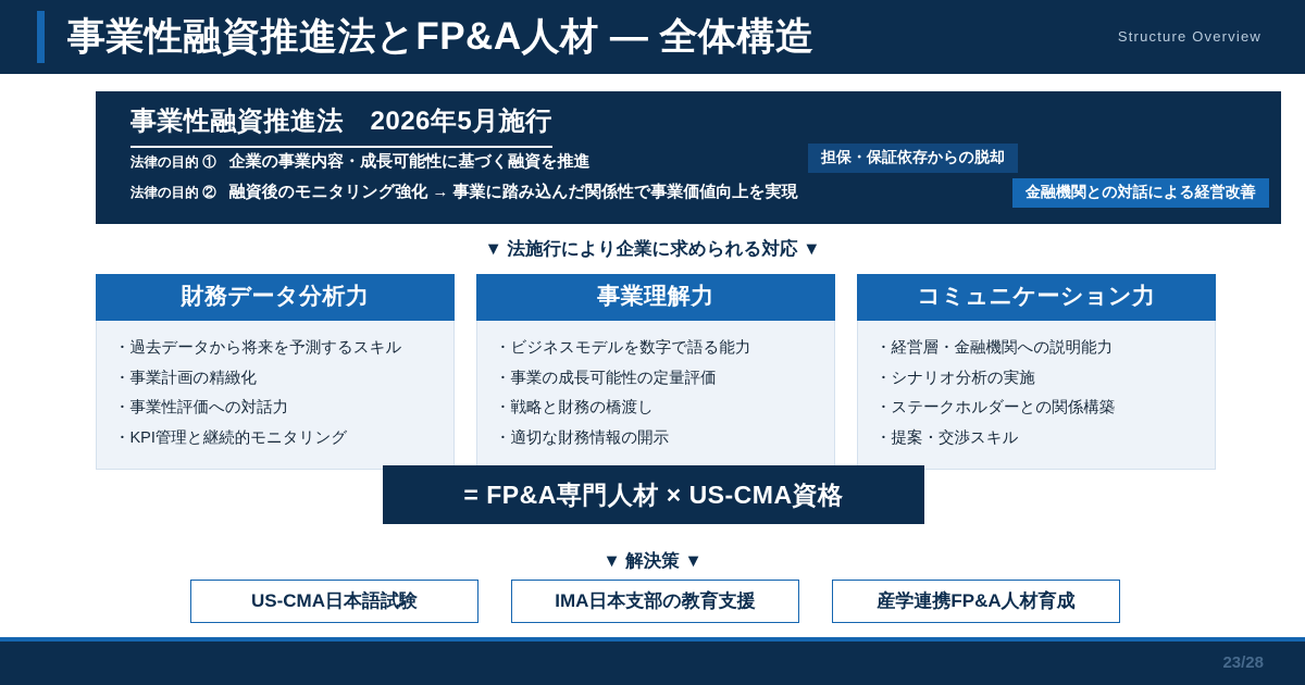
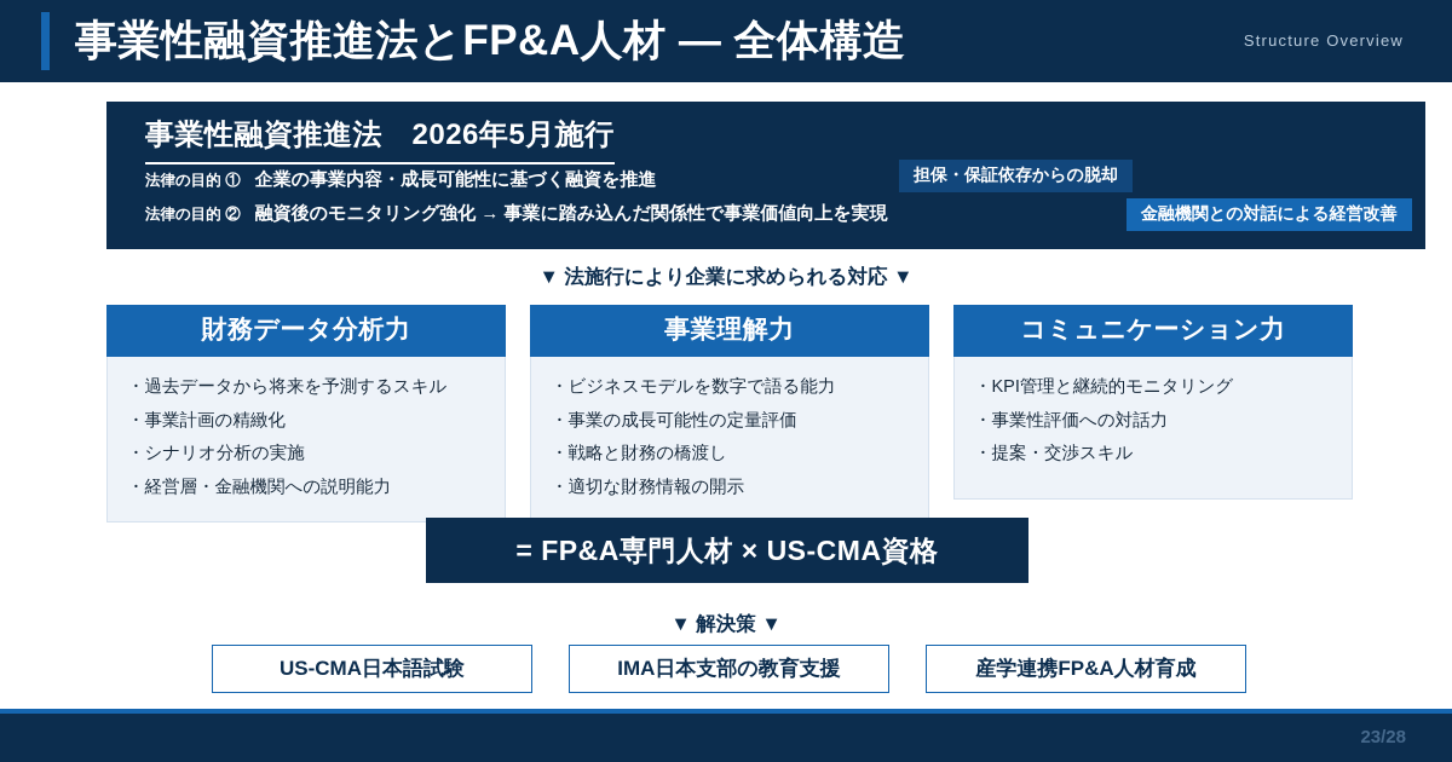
  事業性融資推進法とFP&A人材 ― 全体構造
  Structure Overview
  事業性融資推進法 2026年5月施行
  法律の目的 ①
  企業の事業内容・成長可能性に基づく融資を推進
  法律の目的 ②
  融資後のモニタリング強化 → 事業に踏み込んだ関係性で事業価値向上を実現
  担保・保証依存からの脱却
  金融機関との対話による経営改善
  ▼ 法施行により企業に求められる対応 ▼
  財務データ分析力
  ・過去データから将来を予測するスキル
  ・事業計画の精緻化
- ・事業性評価への対話力
+ ・シナリオ分析の実施
- ・KPI管理と継続的モニタリング
+ ・経営層・金融機関への説明能力
  事業理解力
  ・ビジネスモデルを数字で語る能力
  ・事業の成長可能性の定量評価
  ・戦略と財務の橋渡し
  ・適切な財務情報の開示
  コミュニケーション力
- ・経営層・金融機関への説明能力
+ ・KPI管理と継続的モニタリング
- ・シナリオ分析の実施
+ ・事業性評価への対話力
- ・ステークホルダーとの関係構築
  ・提案・交渉スキル
  = FP&A専門人材 × US-CMA資格
  ▼ 解決策 ▼
  US-CMA日本語試験
  IMA日本支部の教育支援
  産学連携FP&A人材育成
  23/28
